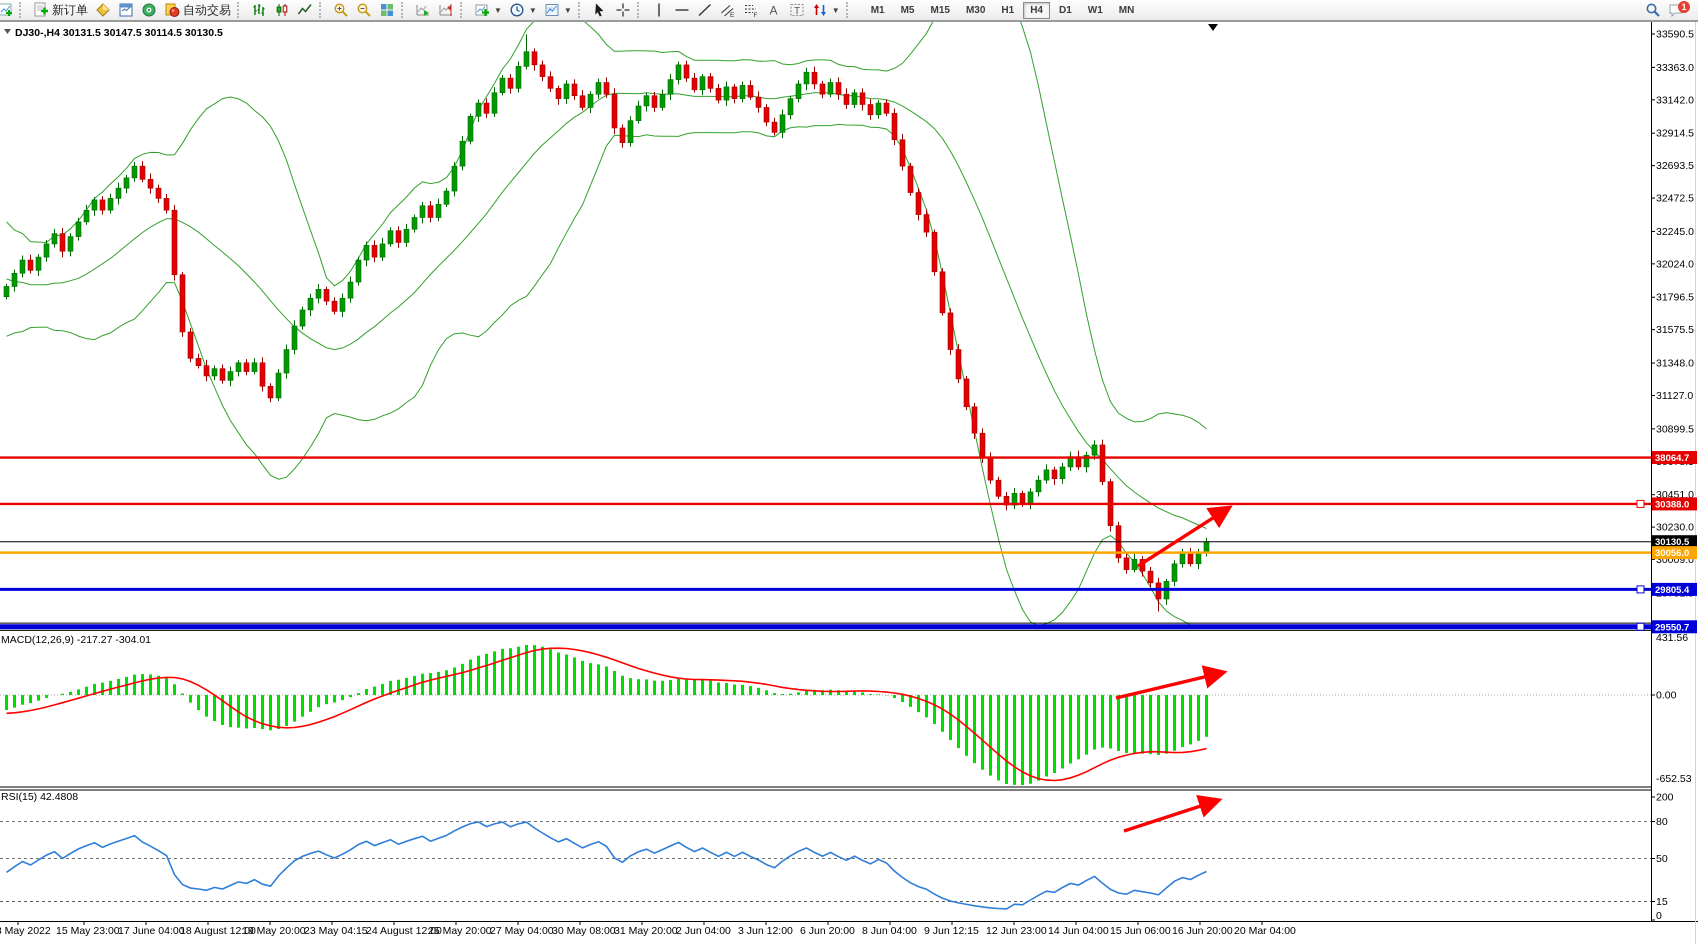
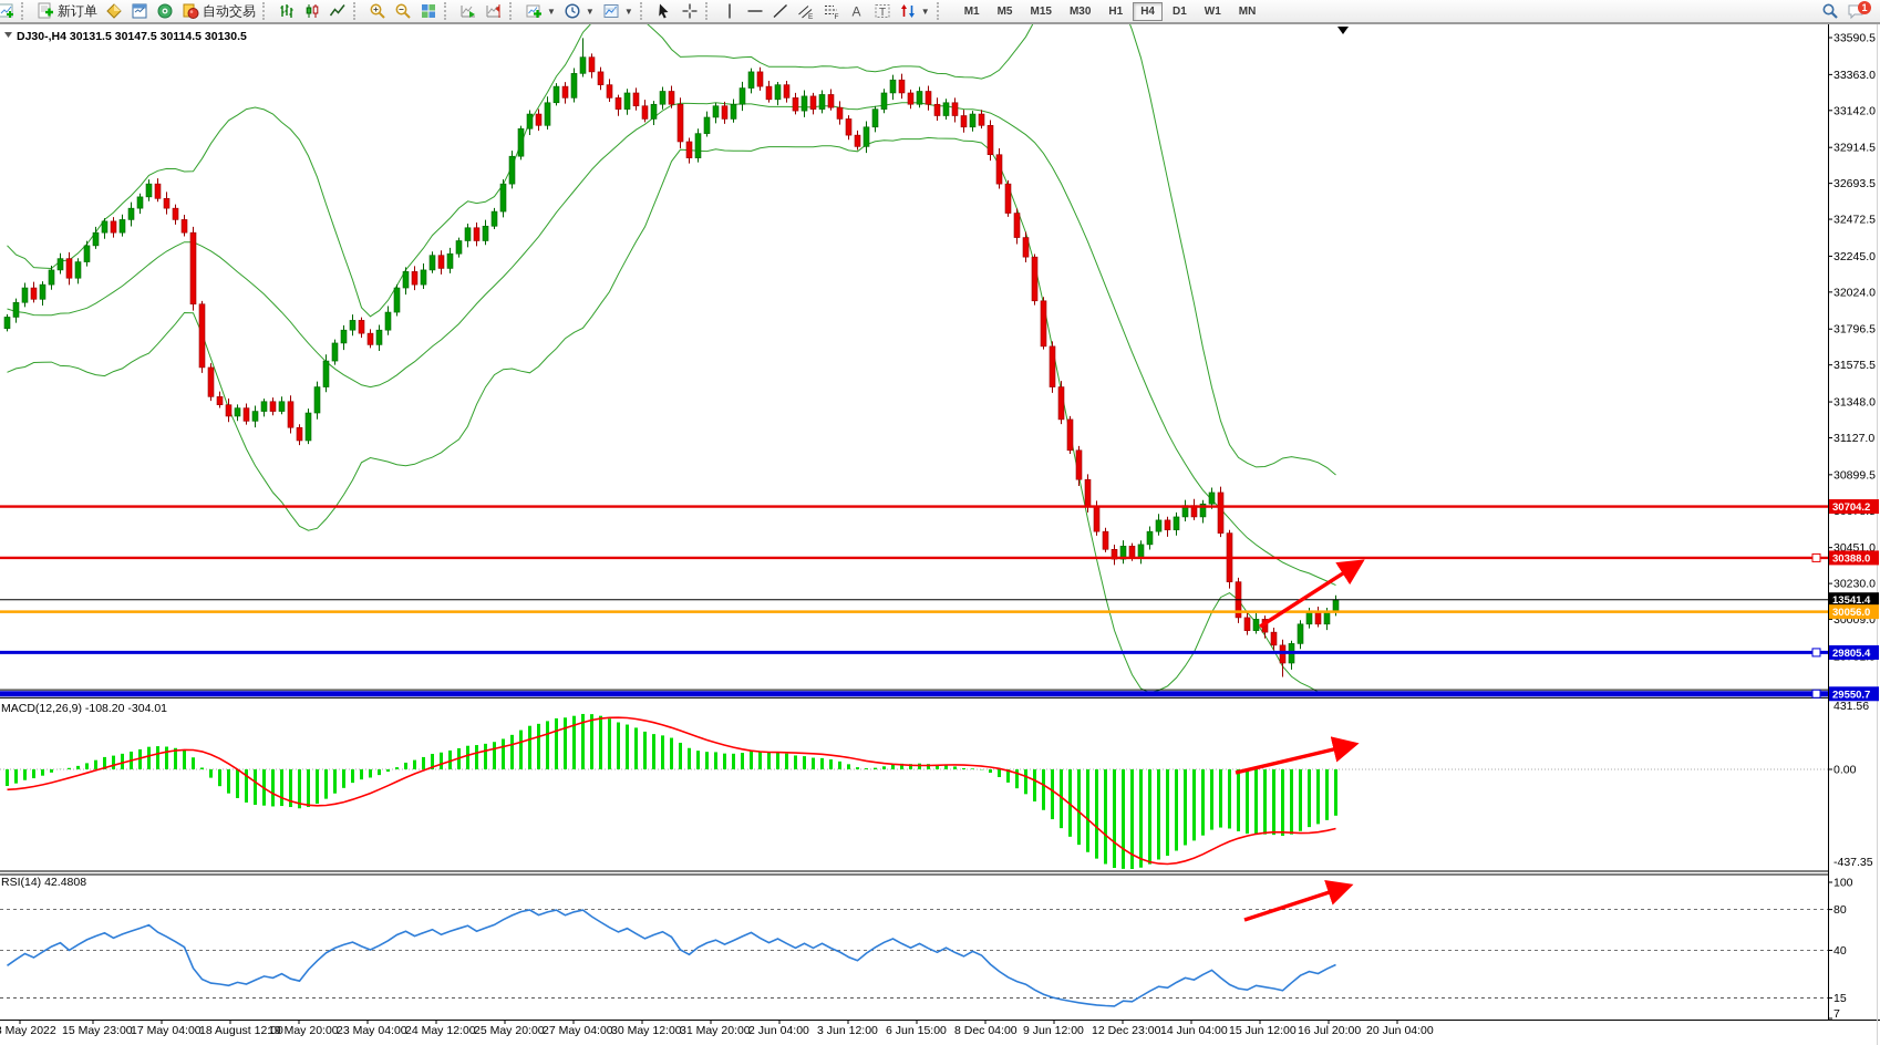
  新订单
  自动交易
  ▼
  ▼
  ▼
  A
  T
  ▼
  M1
  M5
  M15
  M30
  H1
  H4
  D1
  W1
  MN
  1
  33590.5
  33363.0
  33142.0
  32914.5
  32693.5
  32472.5
  32245.0
  32024.0
  31796.5
  31575.5
  31348.0
  31127.0
  30899.5
  30451.0
  30230.0
  30009.0
- 38064.7
+ 30704.2
  30388.0
- 30130.5
+ 13541.4
  30056.0
  29805.4
  29550.7
  DJ30-,H4 30131.5 30147.5 30114.5 30130.5
- MACD(12,26,9) -217.27 -304.01
+ MACD(12,26,9) -108.20 -304.01
  431.56
  0.00
- -652.53
+ -437.35
- 200
+ 100
  80
- 50
+ 40
  15
- 0
+ 7
- RSI(15) 42.4808
+ RSI(14) 42.4808
  May 2022
  15 May 23:00
- 17 June 04:00
+ 17 May 04:00
  18 August 12:00
  19 May 20:00
- 23 May 04:15
+ 23 May 04:00
- 24 August 12:00
+ 24 May 12:00
  25 May 20:00
  27 May 04:00
- 30 May 08:00
+ 30 May 12:00
  31 May 20:00
  2 Jun 04:00
  3 Jun 12:00
- 6 Jun 20:00
+ 6 Jun 15:00
- 8 Jun 04:00
+ 8 Dec 04:00
- 9 Jun 12:15
+ 9 Jun 12:00
- 12 Jun 23:00
+ 12 Dec 23:00
  14 Jun 04:00
- 15 Jun 06:00
+ 15 Jun 12:00
- 16 Jun 20:00
+ 16 Jul 20:00
- 20 Mar 04:00
+ 20 Jun 04:00
